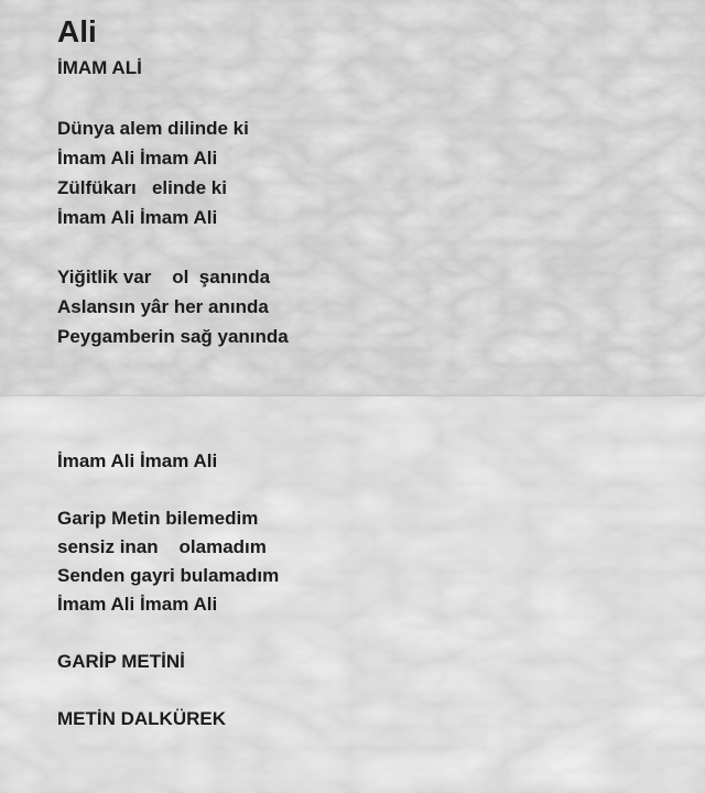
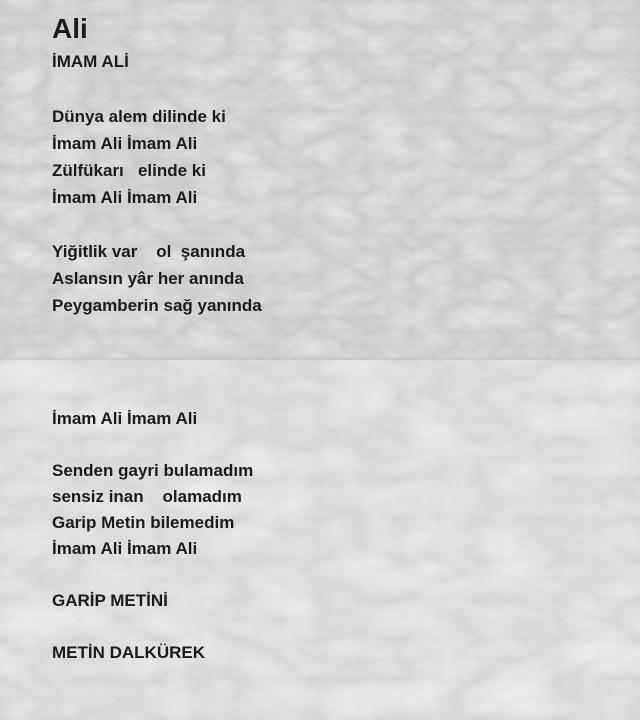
  Ali
  İMAM ALİ
  Dünya alem dilinde ki
  İmam Ali İmam Ali
  Zülfükarı elinde ki
  İmam Ali İmam Ali
  Yiğitlik var ol şanında
  Aslansın yâr her anında
  Peygamberin sağ yanında
  İmam Ali İmam Ali
- Garip Metin bilemedim
+ Senden gayri bulamadım
  sensiz inan olamadım
- Senden gayri bulamadım
+ Garip Metin bilemedim
  İmam Ali İmam Ali
  GARİP METİNİ
  METİN DALKÜREK
